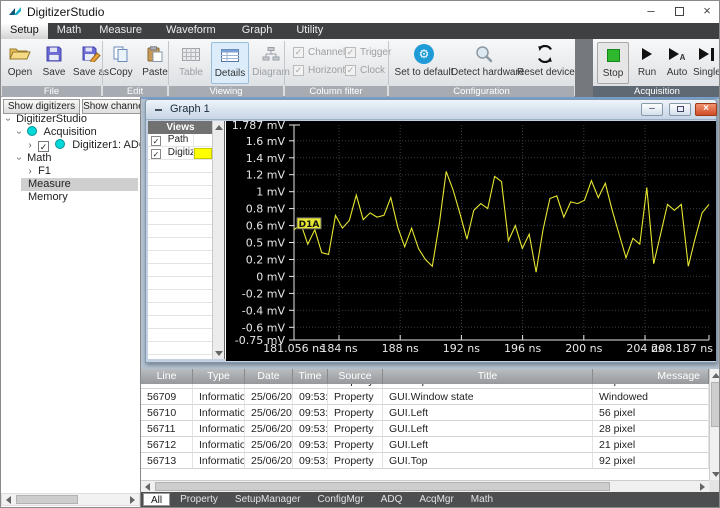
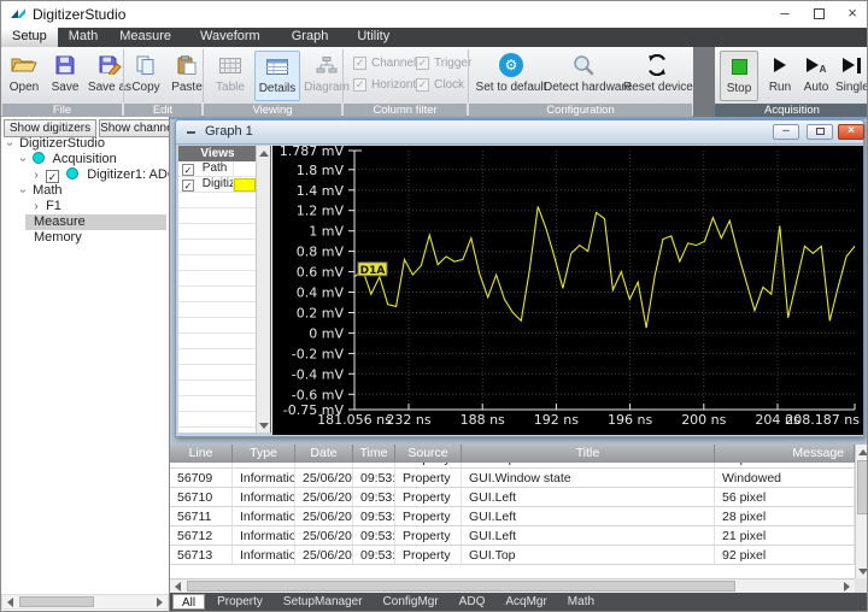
  DigitizerStudio
  –
  ×
  Setup
  Math
  Measure
  Waveform
  Graph
  Utility
  Open
  Save
  Saves
  Copy
  Paste
  Table
  Details
  Diagram
  ✓
  Channe
  ✓
  Horizont
  ✓
  Trigger
  ✓
  Clock
  ⚙
  Set to default
  Detect hardwa
  Reset device
  Stop
  Run
  A
  Auto
  Single
  File
  Edit
  Viewing
  Column filter
  Configuration
  Acquisition
  Show digitizers
  Show chann
  DigitizerStudio
  Acquisition
  › ✓ Digitizer1: AD
  Math
  › F1
  Measure
  Memory
  Graph 1
  –
  ×
  Views
  ✓ Path
  1.787 mV
- 1.6 mV
+ 1.8 mV
  1.4 mV
  1.2 mV
  1 mV
  0.8 mV
  0.6 mV
- 0.5 mV
+ 0.4 mV
  0.2 mV
  0 mV
  -0.2 mV
  -0.4 mV
  -0.6 mV
  -0.75 mV
  181.056 ns
- 184 ns
+ 232 ns
  188 ns
  192 ns
  196 ns
  200 ns
  204 ns
  208.187 ns
  D1A
  Line
  Type
  Date
  Time
  Source
  Title
  Message
  56709
  Informatio
  25/06/20
  09:53:
  Property
  GUI.Window state
  Windowed
  56710
  Informatio
  25/06/20
  09:53:
  Property
  GUI.Left
  56 pixel
  56711
  Informatio
  25/06/20
  09:53:
  Property
  GUI.Left
  28 pixel
  56712
  Informatio
  25/06/20
  09:53:
  Property
  GUI.Left
  21 pixel
  56713
  Informatio
  25/06/20
  09:53:
  Property
  GUI.Top
  92 pixel
  All
  Property
  SetupManager
  ConfigMgr
  ADQ
  AcqMgr
  Math
